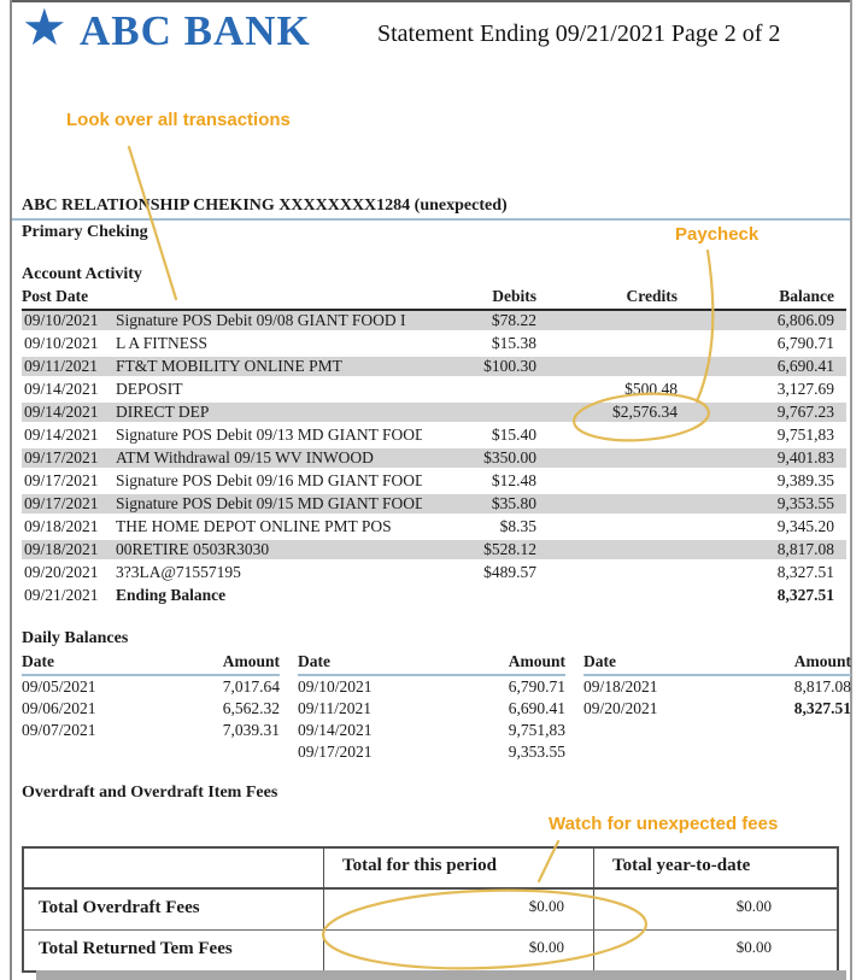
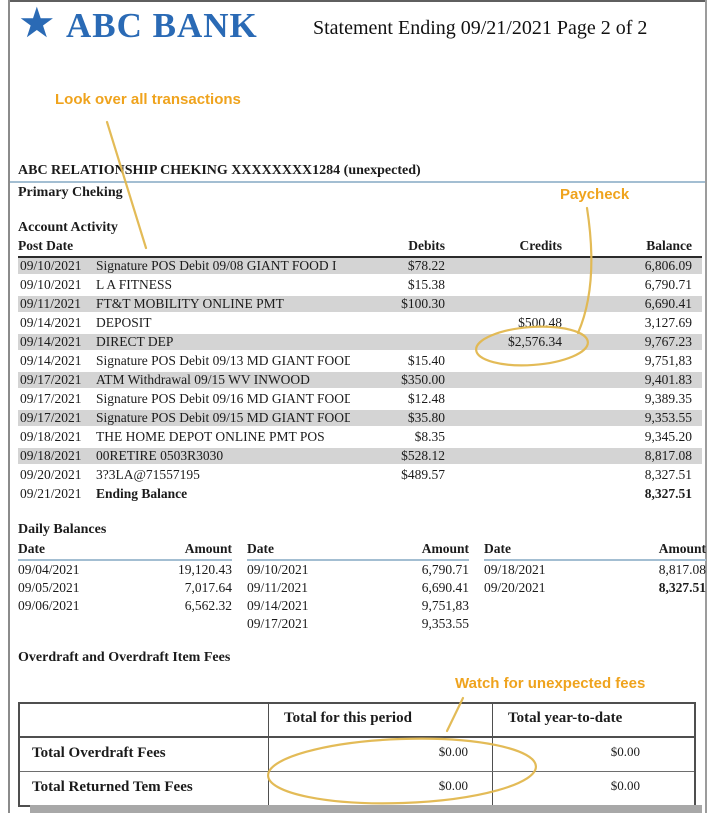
  ★
  ABC BANK
  Statement Ending 09/21/2021 Page 2 of 2
  Look over all transactions
  Paycheck
  Watch for unexpected fees
  ABC RELATIONSHIP CHEKING XXXXXXXX1284 (unexpected)
  Primary Cheking
  Account Activity
  Post Date
  Debits
  Credits
  Balance
  09/10/2021
  Signature POS Debit 09/08 GIANT FOOD I
  $78.22
  6,806.09
  09/10/2021
  L A FITNESS
  $15.38
  6,790.71
  09/11/2021
  FT&T MOBILITY ONLINE PMT
  $100.30
  6,690.41
  09/14/2021
  DEPOSIT
  $500.48
  3,127.69
  09/14/2021
  DIRECT DEP
  $2,576.34
  9,767.23
  09/14/2021
  Signature POS Debit 09/13 MD GIANT FOOD
  $15.40
  9,751,83
  09/17/2021
  ATM Withdrawal 09/15 WV INWOOD
  $350.00
  9,401.83
  09/17/2021
  Signature POS Debit 09/16 MD GIANT FOOD
  $12.48
  9,389.35
  09/17/2021
  Signature POS Debit 09/15 MD GIANT FOOD
  $35.80
  9,353.55
  09/18/2021
  THE HOME DEPOT ONLINE PMT POS
  $8.35
  9,345.20
  09/18/2021
  00RETIRE 0503R3030
  $528.12
  8,817.08
  09/20/2021
  3?3LA@71557195
  $489.57
  8,327.51
  09/21/2021
  Ending Balance
  8,327.51
  Daily Balances
  Date
  Amount
+ 09/04/2021
+ 19,120.43
  09/05/2021
  7,017.64
  09/06/2021
  6,562.32
- 09/07/2021
- 7,039.31
  Date
  Amount
  09/10/2021
  6,790.71
  09/11/2021
  6,690.41
  09/14/2021
  9,751,83
  09/17/2021
  9,353.55
  Date
  Amount
  09/18/2021
  8,817.08
  09/20/2021
  8,327.51
  Overdraft and Overdraft Item Fees
  Total for this period
  Total year-to-date
  Total Overdraft Fees
  $0.00
  $0.00
  Total Returned Tem Fees
  $0.00
  $0.00
